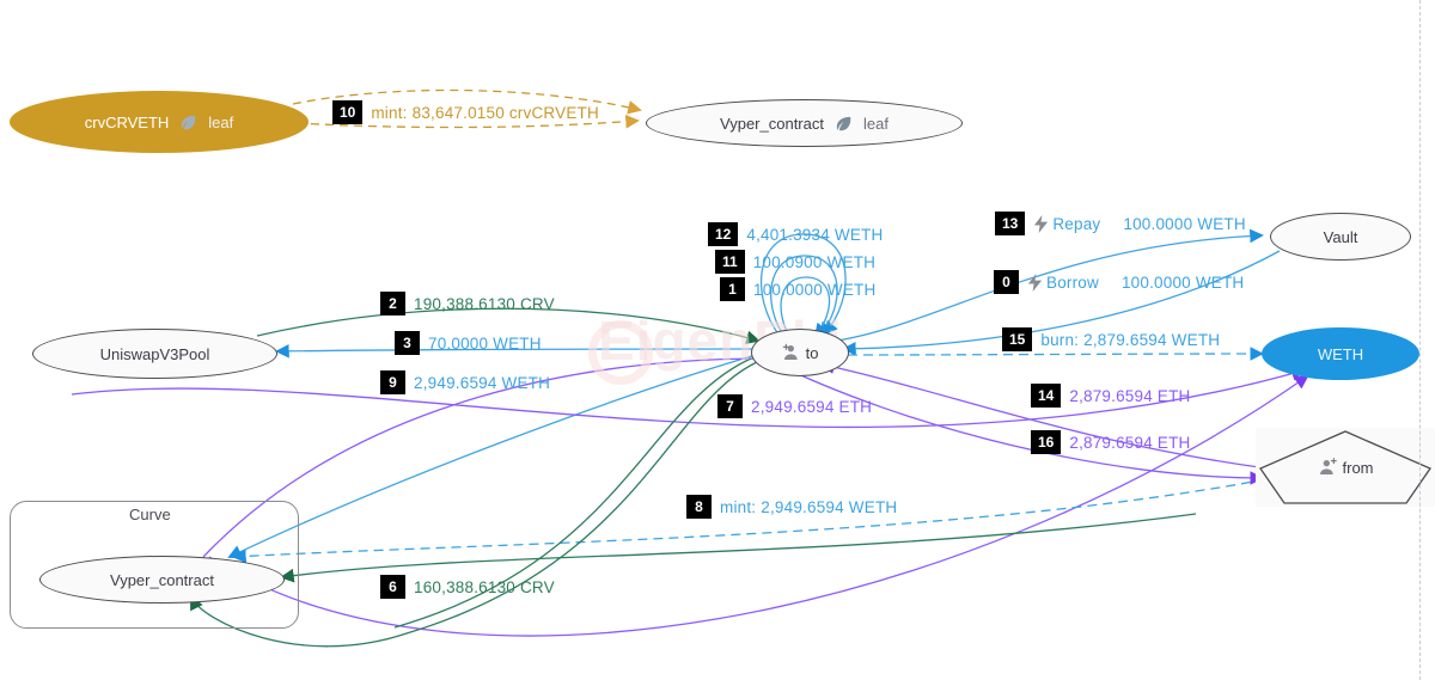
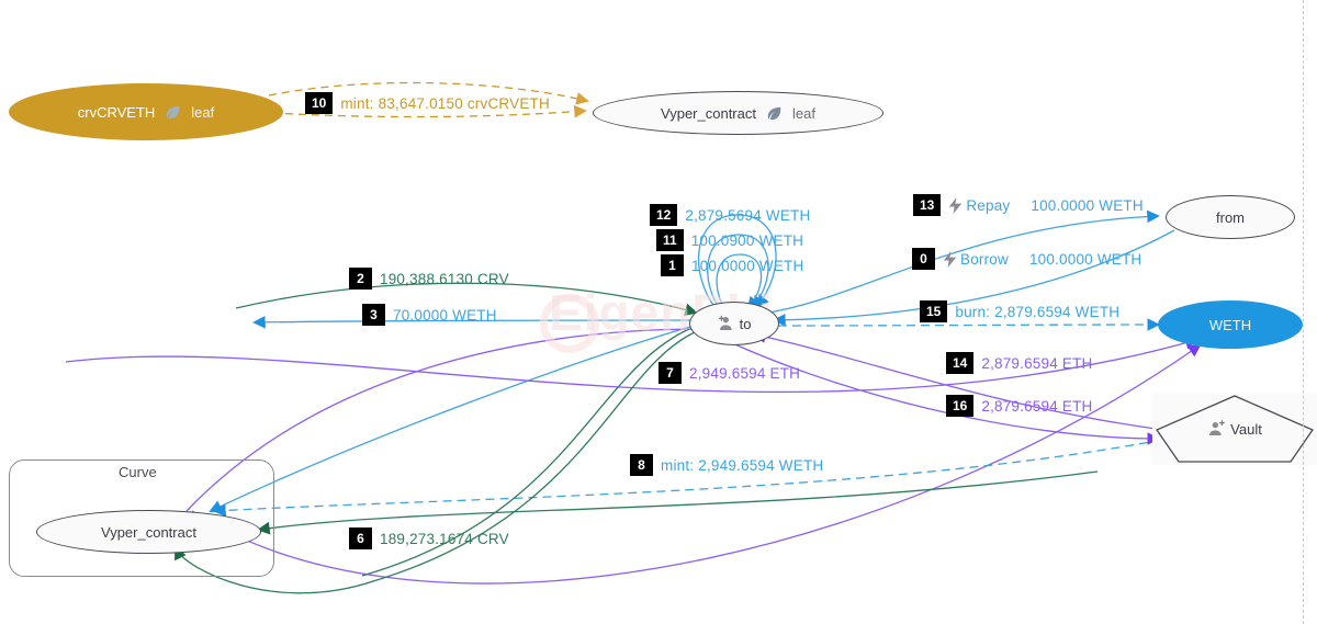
  crvCRVETH
  leaf
  Vyper_contract
  leaf
- UniswapV3Pool
  to
- Vault
+ from
  WETH
- from
+ Vault
  Curve
  Vyper_contract
  10
  mint: 83,647.0150 crvCRVETH
  12
- 4,401.3934 WETH
+ 2,879.5694 WETH
  11
  100.0900 WETH
  1
  100.0000 WETH
  13
  Repay
  100.0000 WETH
  0
  Borrow
  100.0000 WETH
  2
  190,388.6130 CRV
  3
  70.0000 WETH
- 9
- 2,949.6594 WETH
  15
  burn: 2,879.6594 WETH
  7
  2,949.6594 ETH
  14
  2,879.6594 ETH
  16
  2,879.6594 ETH
  8
  mint: 2,949.6594 WETH
  6
- 160,388.6130 CRV
+ 189,273.1674 CRV
